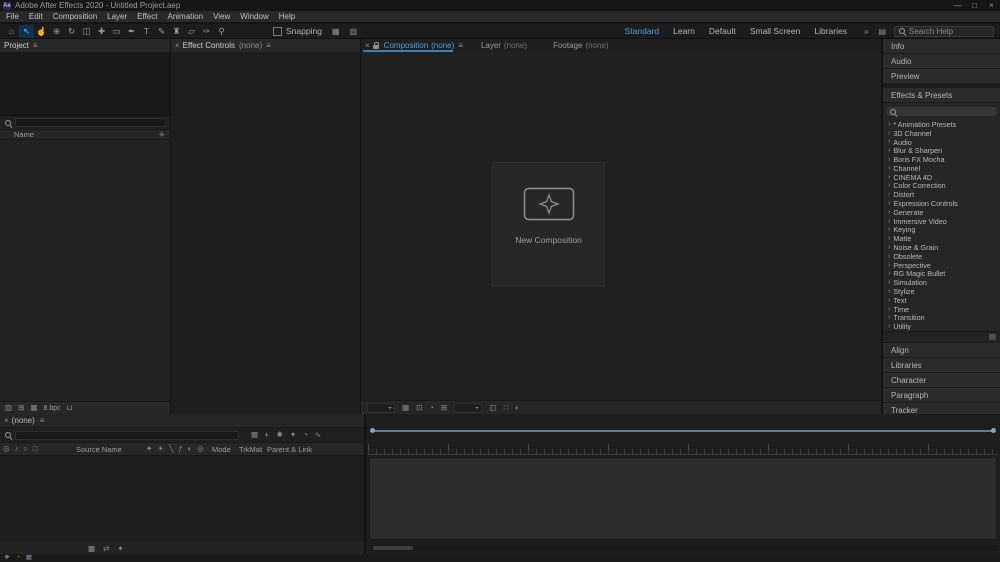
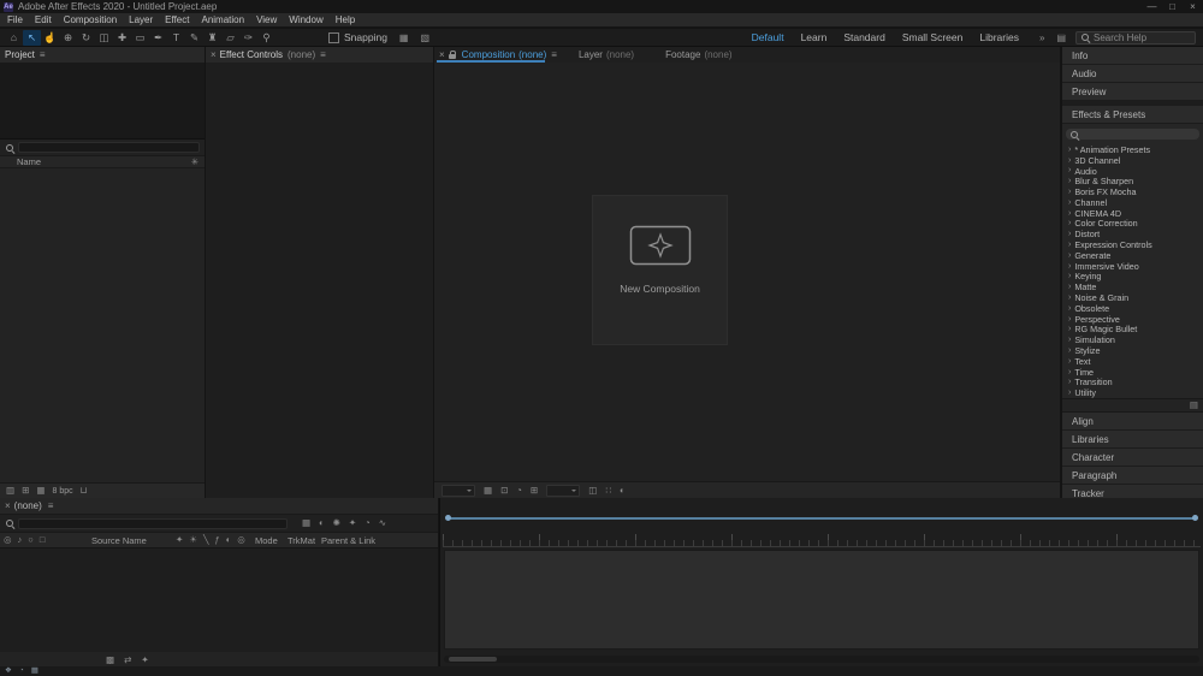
  Adobe After Effects 2020 - Untitled Project.aep
  —
  □
  ×
  File
  Edit
  Composition
  Layer
  Effect
  Animation
  View
  Window
  Help
  ⌂
  ↖
  ☝
  ⊕
  ↻
  ◫
  ✚
  ▭
  ✒
  T
  ✎
  ♜
  ▱
  ✑
  ⚲
  Snapping
  ▦
  ▧
- Standard
+ Default
  Learn
- Default
+ Standard
  Small Screen
  Libraries
  »
  ▤
  Search Help
  Project
  ≡
  Name
  ✳
  ▥
  ⊞
  ▦
  ⊔
  ×
  Effect Controls
  (none)
  ≡
  ×
  Composition
  (none)
  ≡
  Layer
  (none)
  Footage
  (none)
  New Composition
  ▦
  ⊡
  ◔
  ⊞
  ◫
  ∷
  ◐
  Info
  Audio
  Preview
  Effects & Presets
  * Animation Presets
  3D Channel
  Audio
  Blur & Sharpen
  Boris FX Mocha
  Channel
  CINEMA 4D
  Color Correction
  Distort
  Expression Controls
  Generate
  Immersive Video
  Keying
  Matte
  Noise & Grain
  Obsolete
  Perspective
  RG Magic Bullet
  Simulation
  Stylize
  Text
  Time
  Transition
  Utility
  ▤
  Align
  Libraries
  Character
  Paragraph
  Tracker
  ×
  (none)
  ≡
  ▦
  ◐
  ✺
  ✦
  ◔
  ∿
  ◎
  ♪
  ○
  □
  Source Name
  ✦
  ☀
  ╲
  ƒ
  ◐
  ◎
  Mode
  TrkMat
  Parent & Link
  ▩
  ⇄
  ✦
